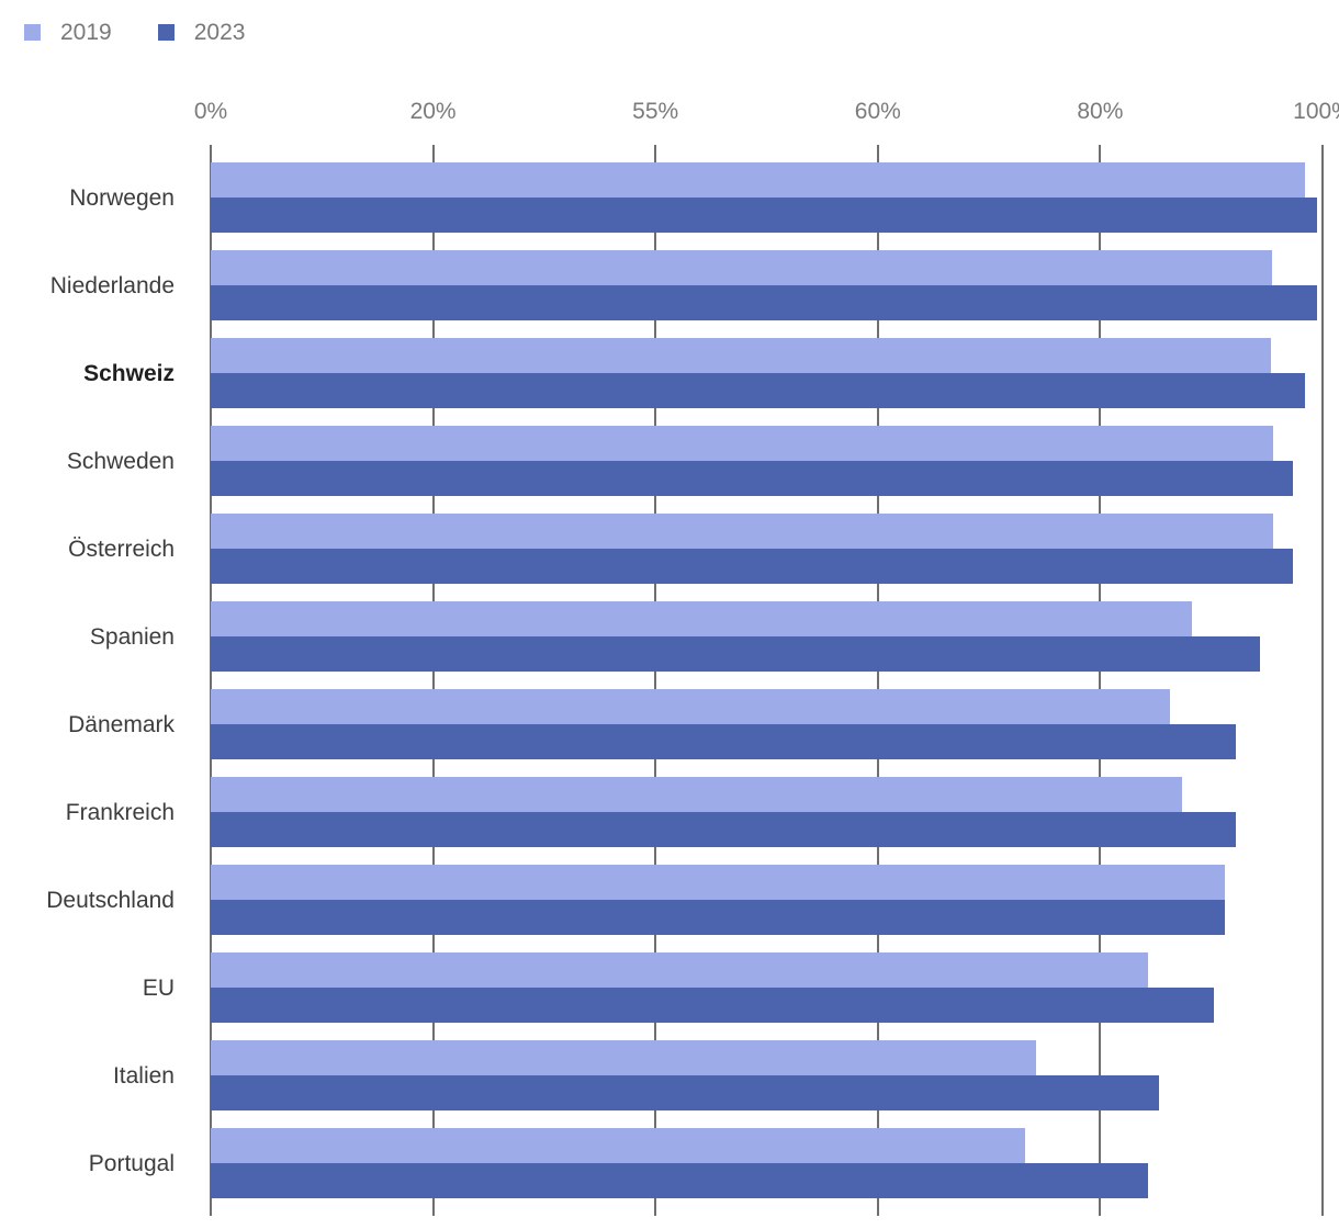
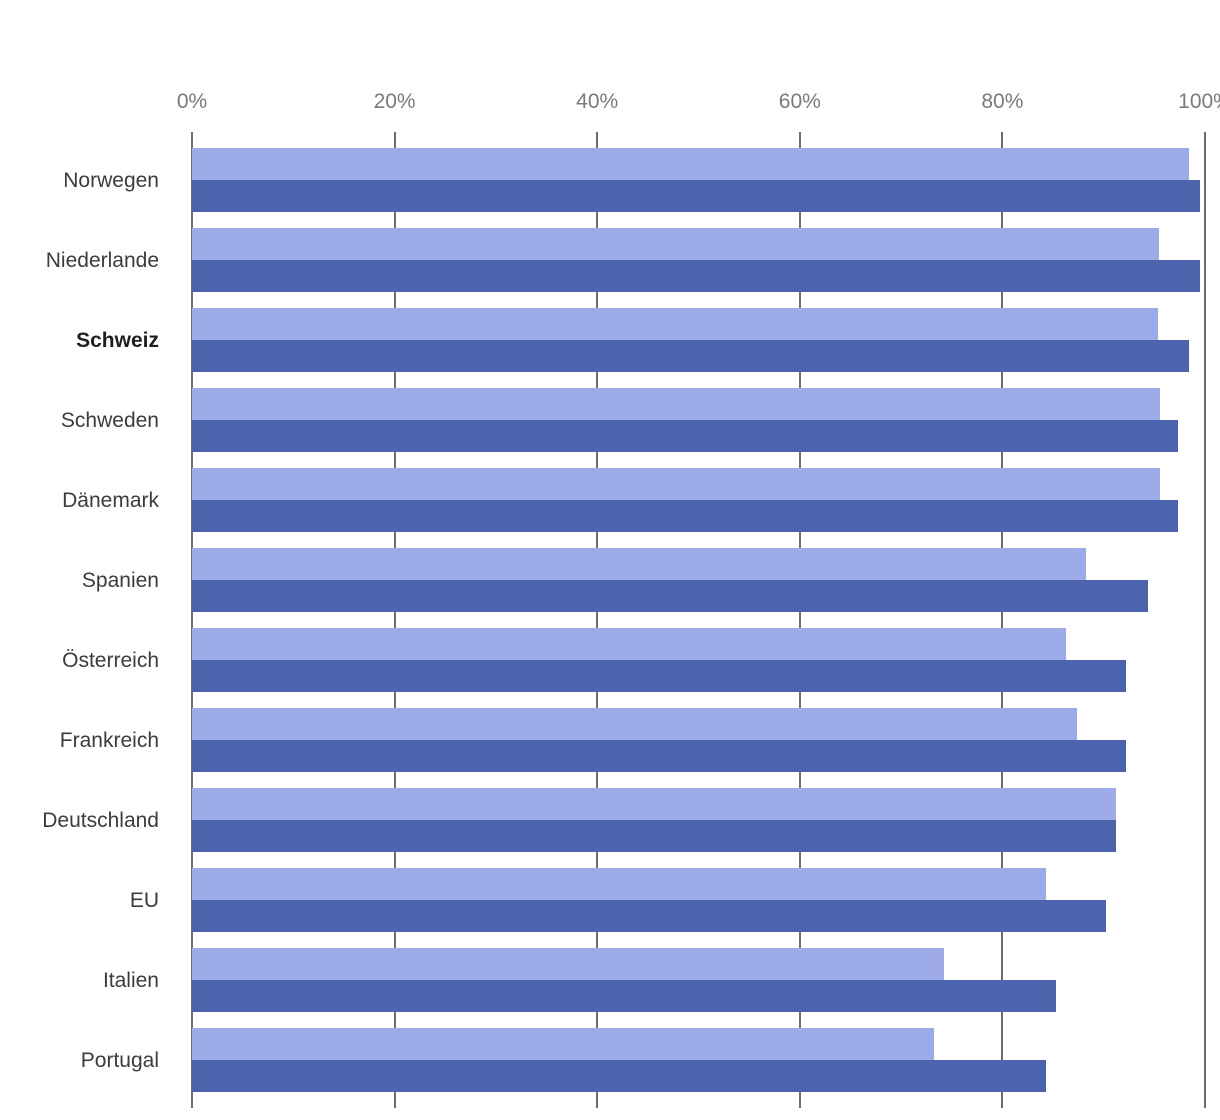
- 2019
- 2023
  0%
  20%
- 55%
+ 40%
  60%
  80%
  100
  Norwegen
  Niederlande
  Schweiz
  Schweden
- Österreich
+ Dänemark
  Spanien
- Dänemark
+ Österreich
  Frankreich
  Deutschland
  EU
  Italien
  Portugal
